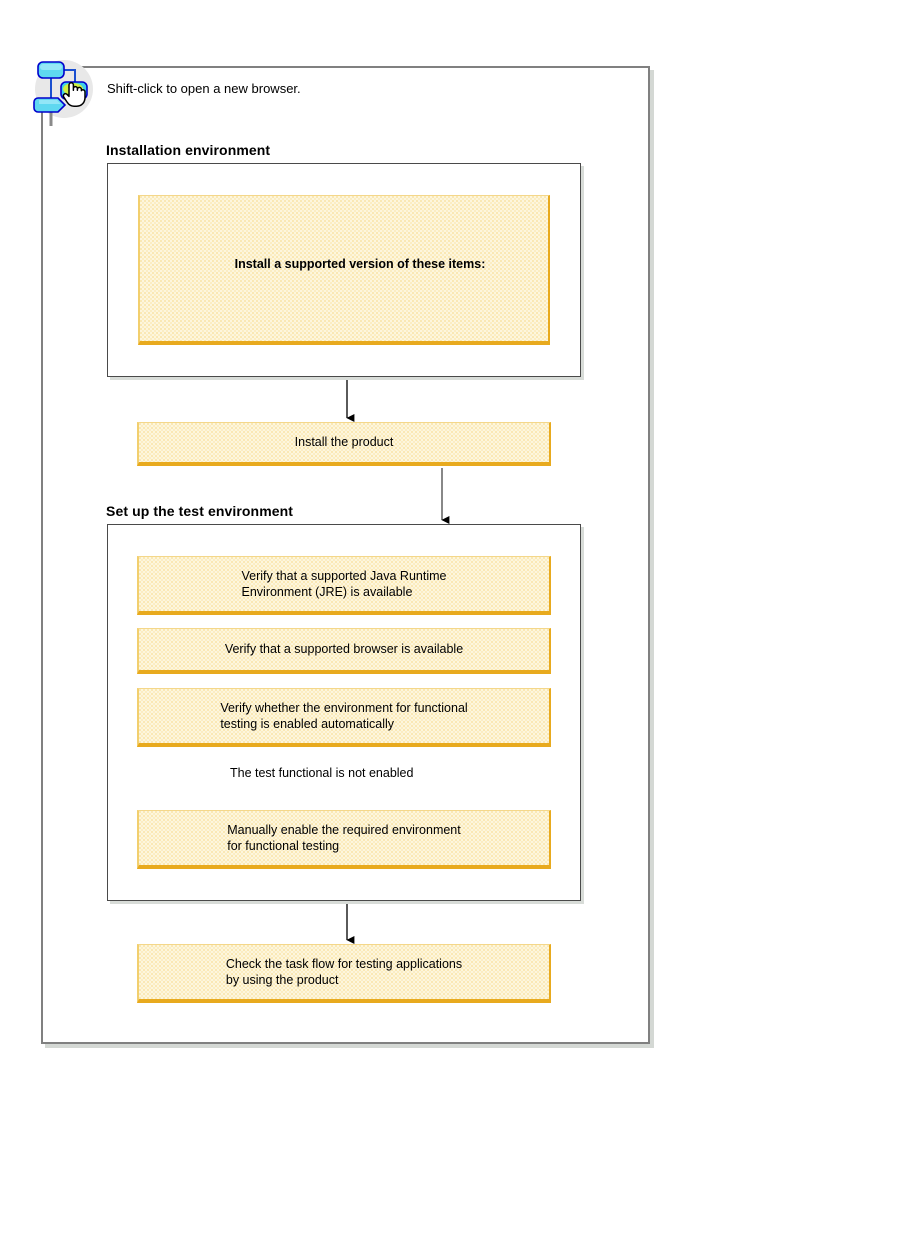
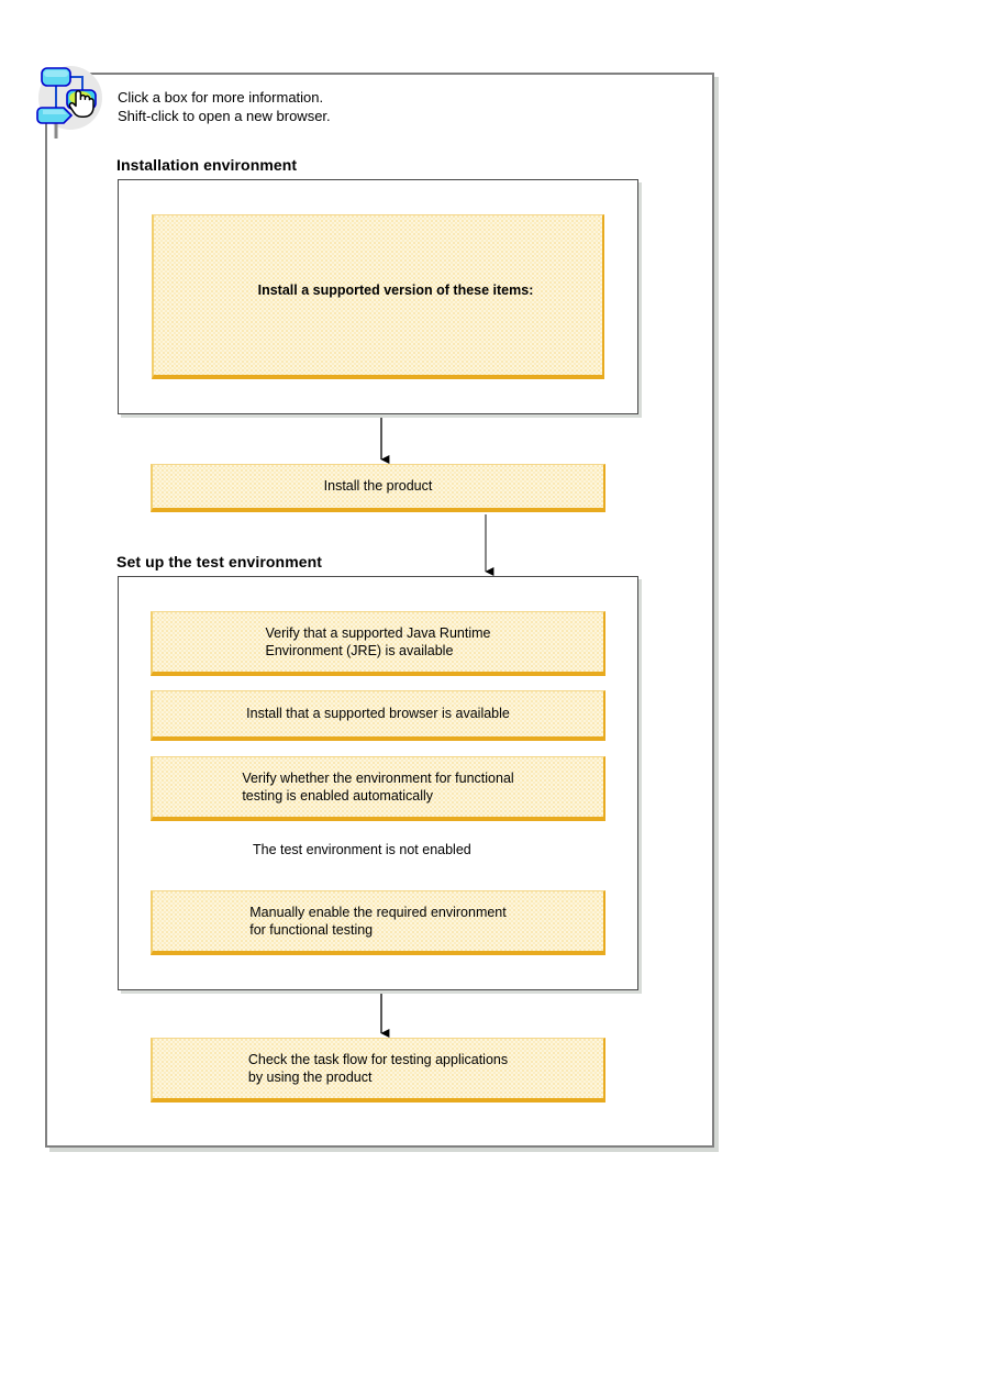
+ Click a box for more information.
  Shift-click to open a new browser.
  Installation environment
  Set up the test environment
  Install a supported version of these items:
  Install the product
  Verify that a supported Java Runtime
  Environment (JRE) is available
- Verify that a supported browser is available
+ Install that a supported browser is available
  Verify whether the environment for functional
  testing is enabled automatically
  Manually enable the required environment
  for functional testing
  Check the task flow for testing applications
  by using the product
- The test functional is not enabled
+ The test environment is not enabled
